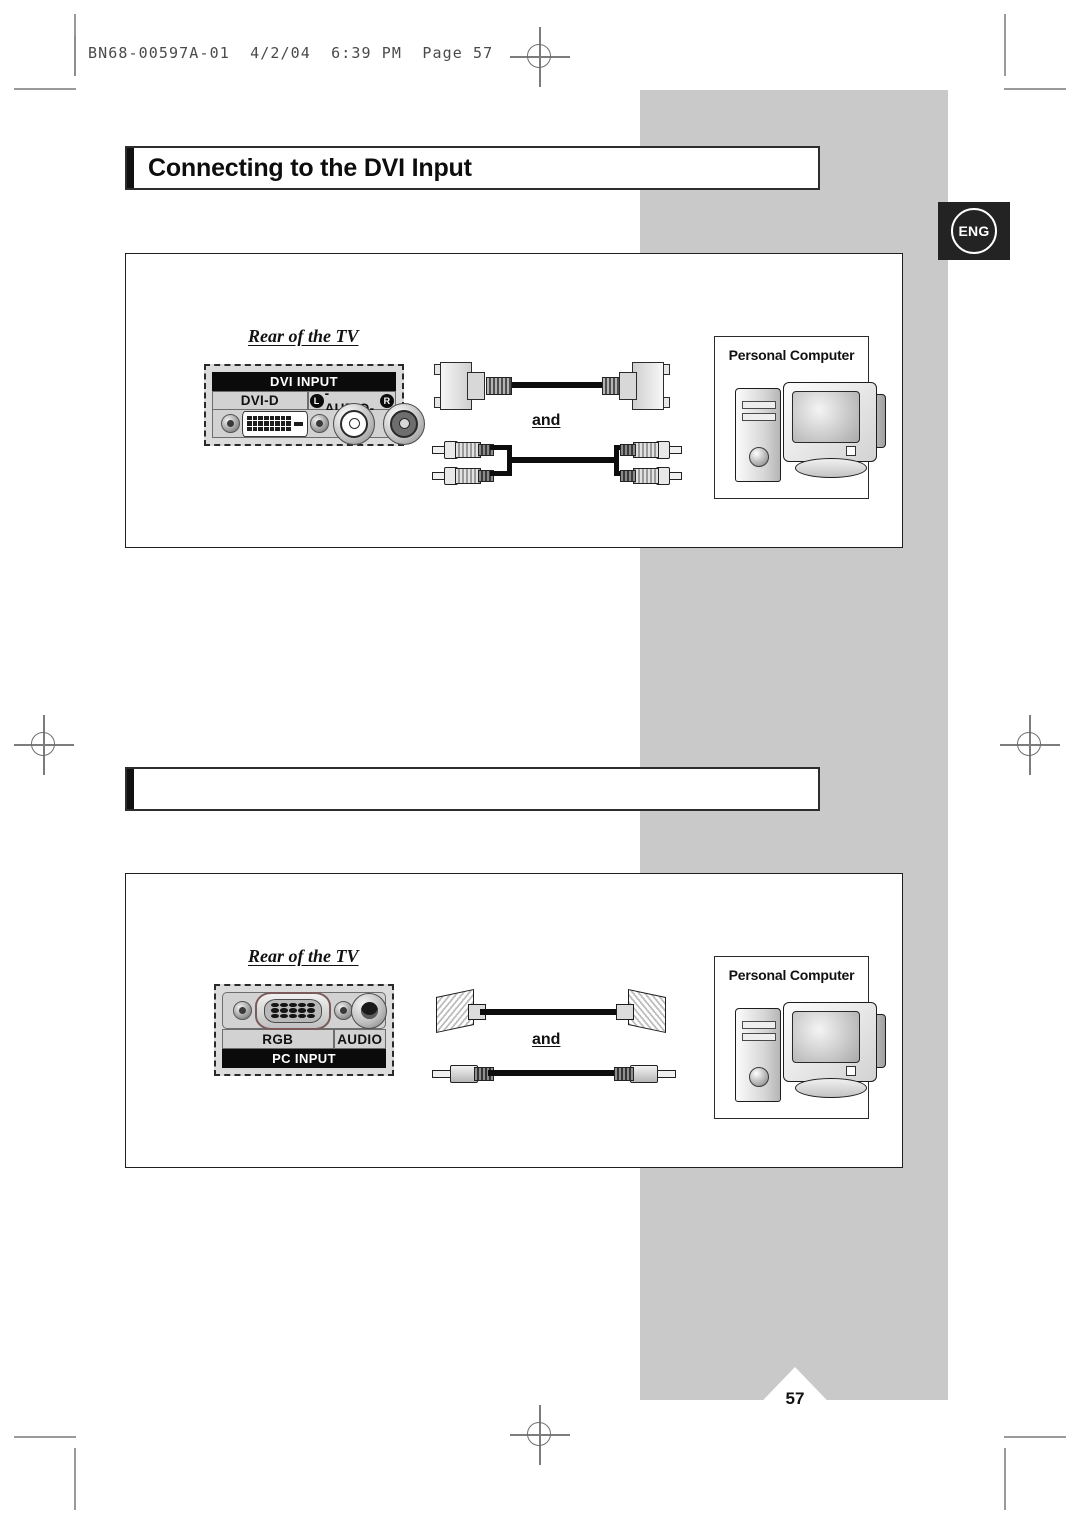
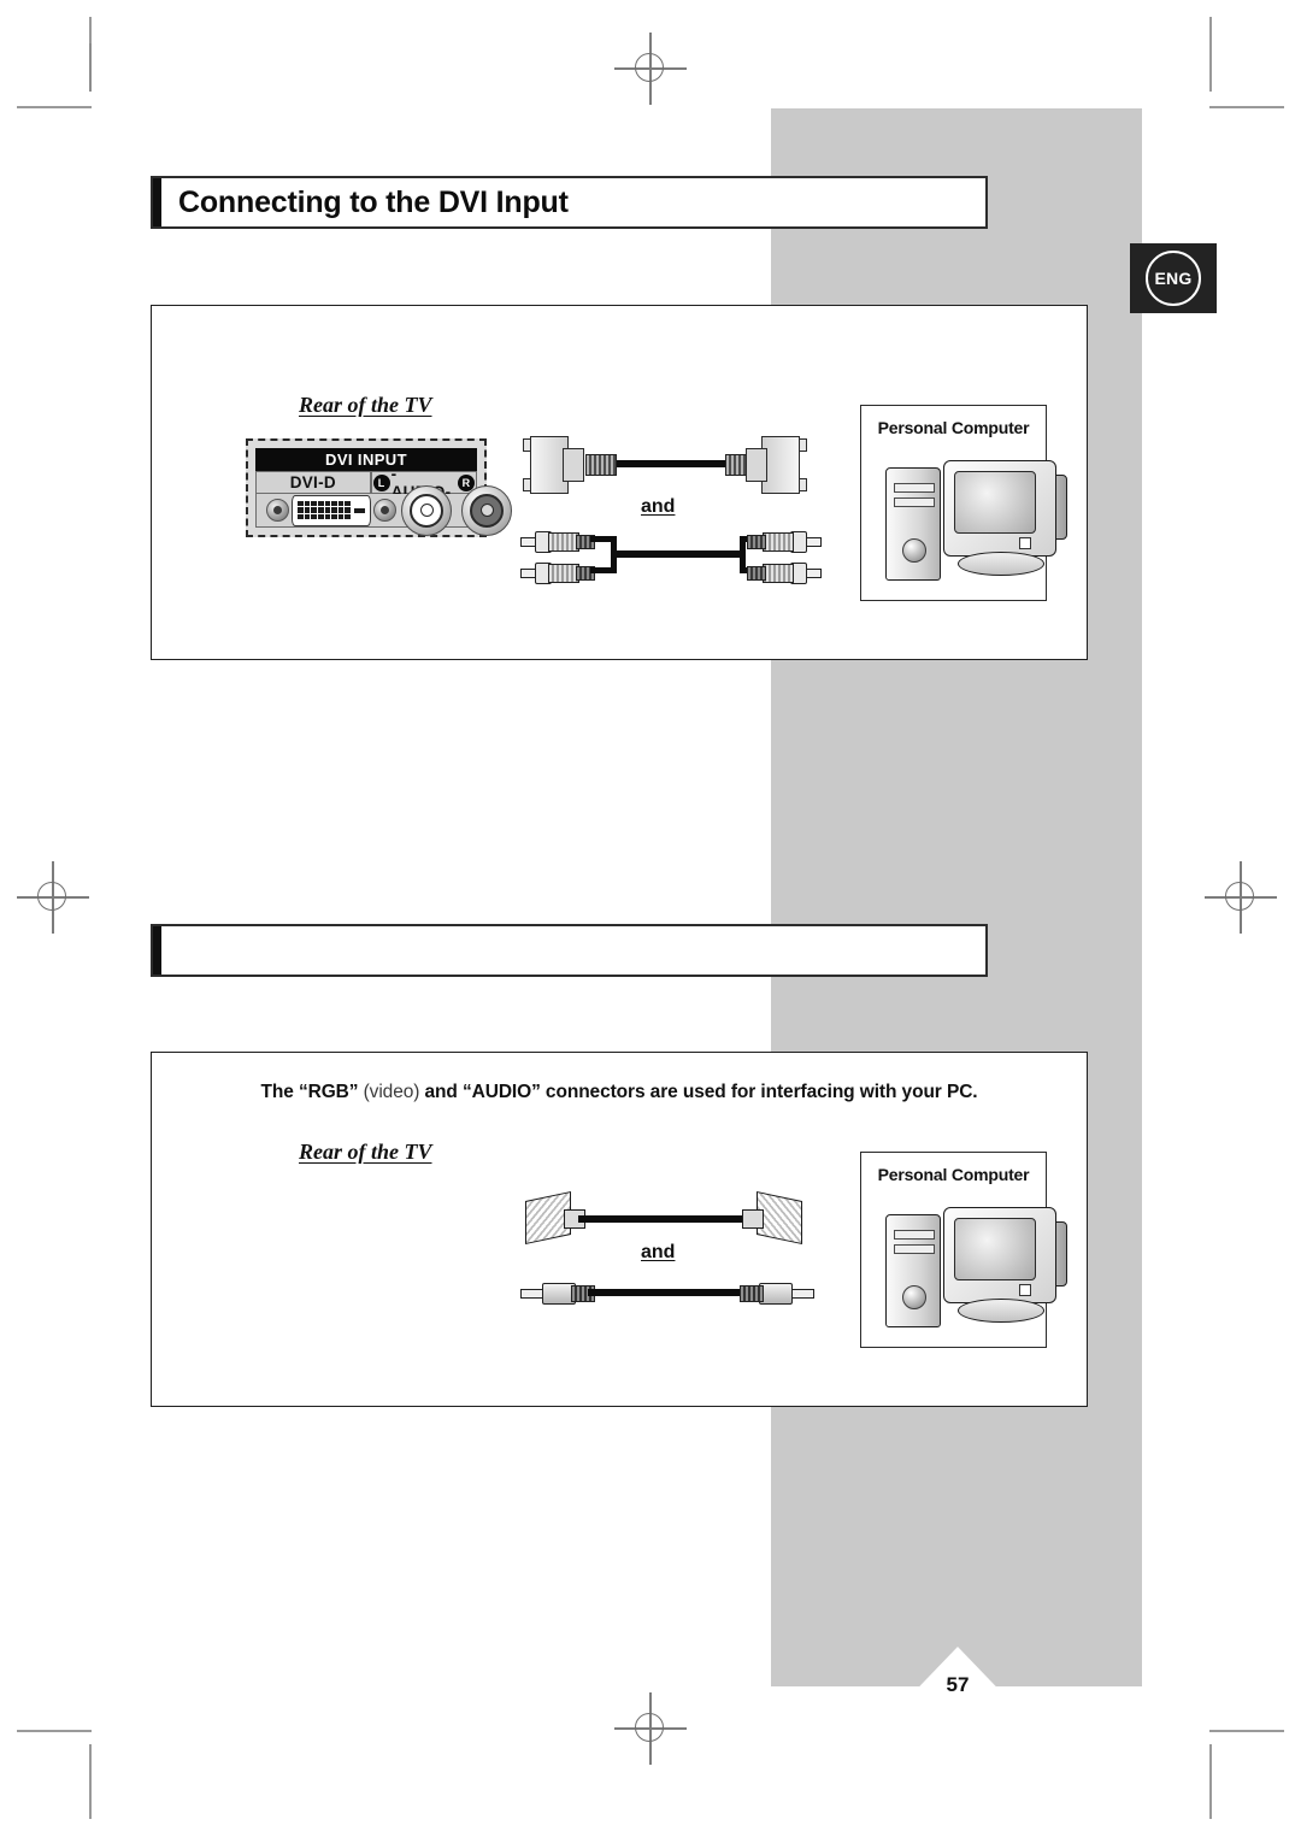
- BN68-00597A-01 4/2/04 6:39 PM Page 57
  ENG
  Connecting to the DVI Input
  Rear of the TV
  DVI INPUT
  DVI-D
  L
  R
  and
  Personal Computer
+ The “RGB” (video) and “AUDIO” connectors are used for interfacing with your PC.
  Rear of the TV
- RGB
- AUDIO
- PC INPUT
  and
  Personal Computer
  57
